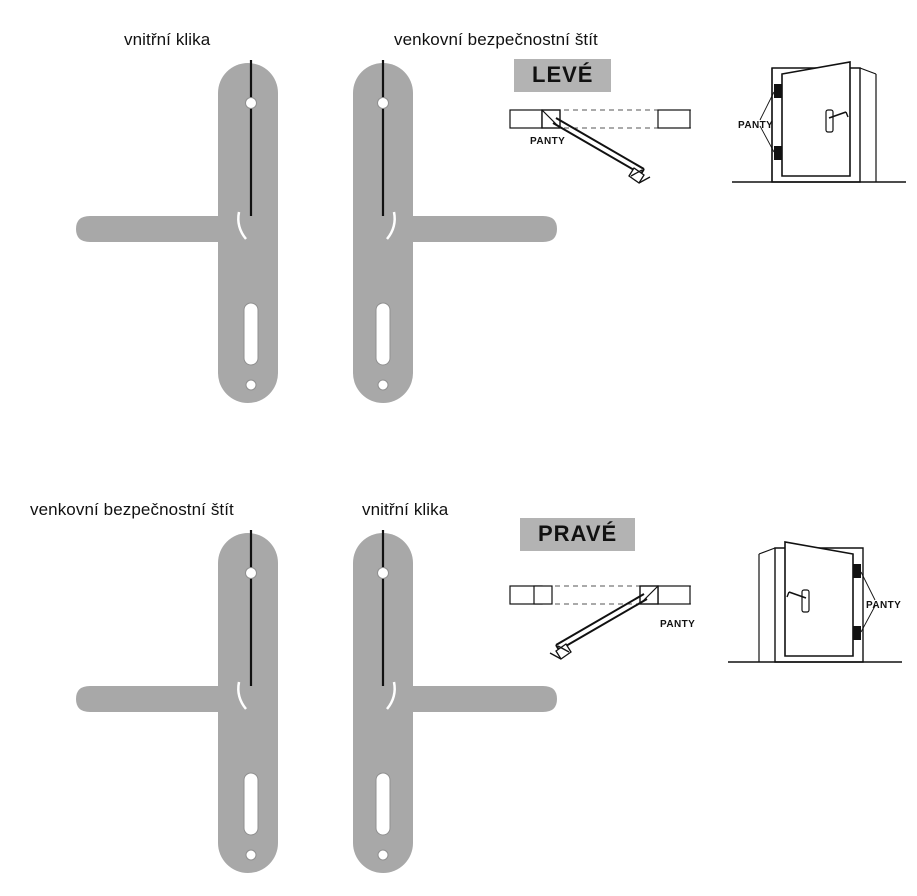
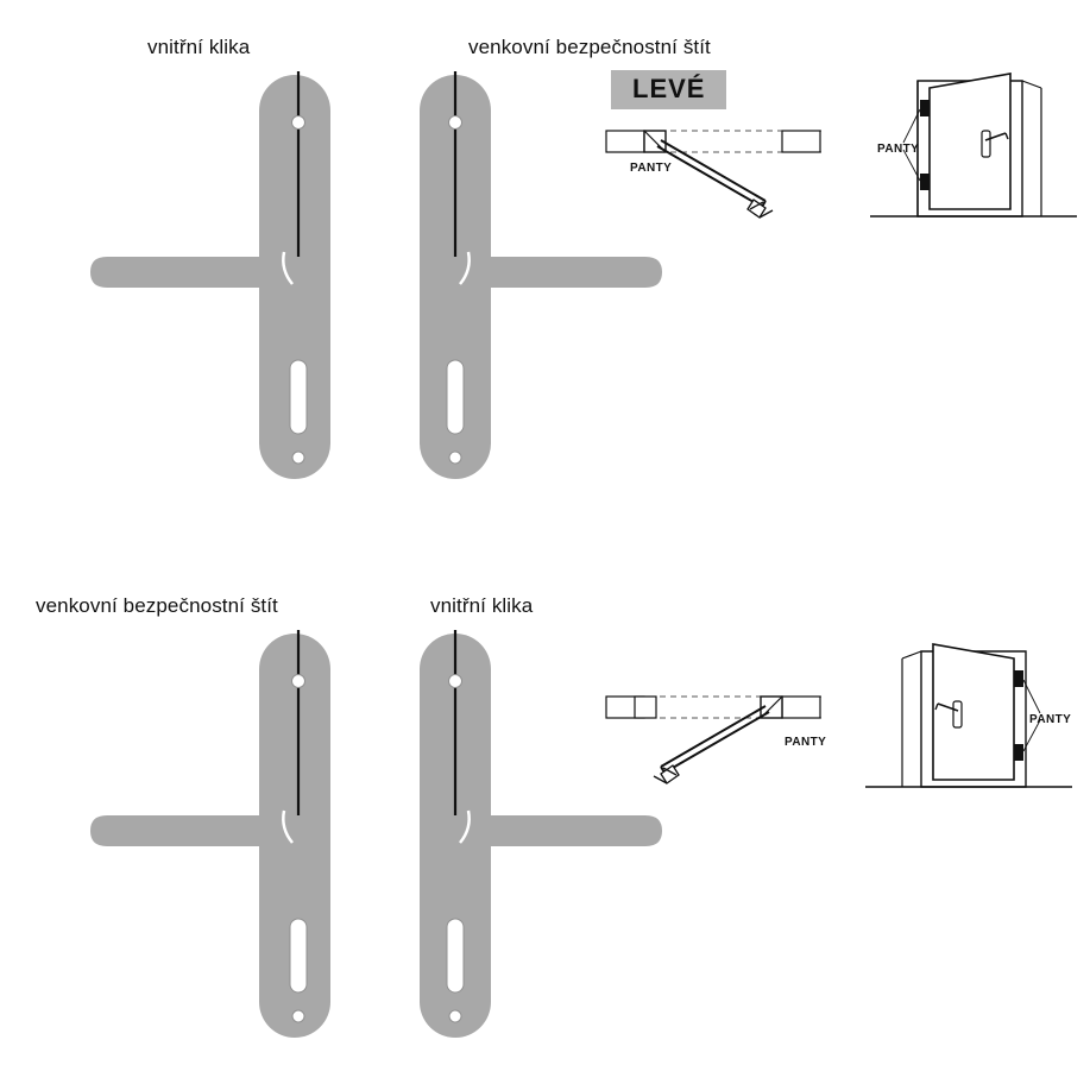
  vnitřní klika
  venkovní bezpečnostní štít
  LEVÉ
  PANTY
  PANTY
  venkovní bezpečnostní štít
  vnitřní klika
- PRAVÉ
  PANTY
  PANTY
